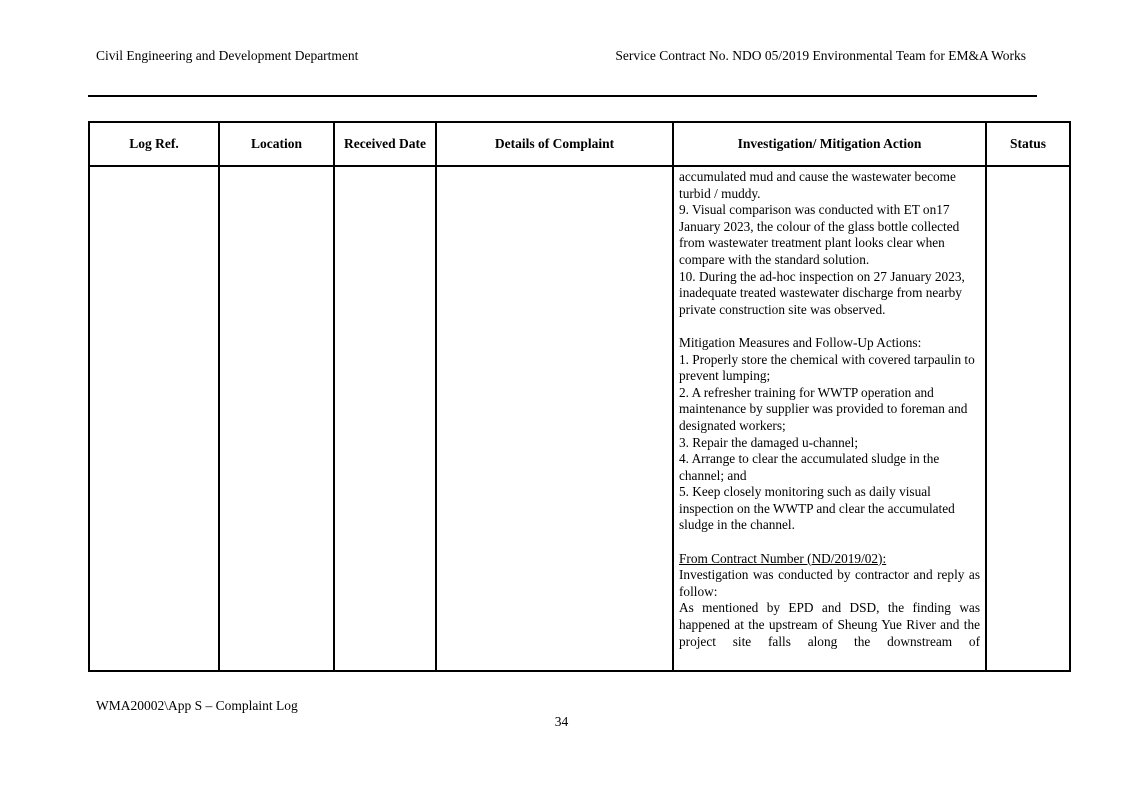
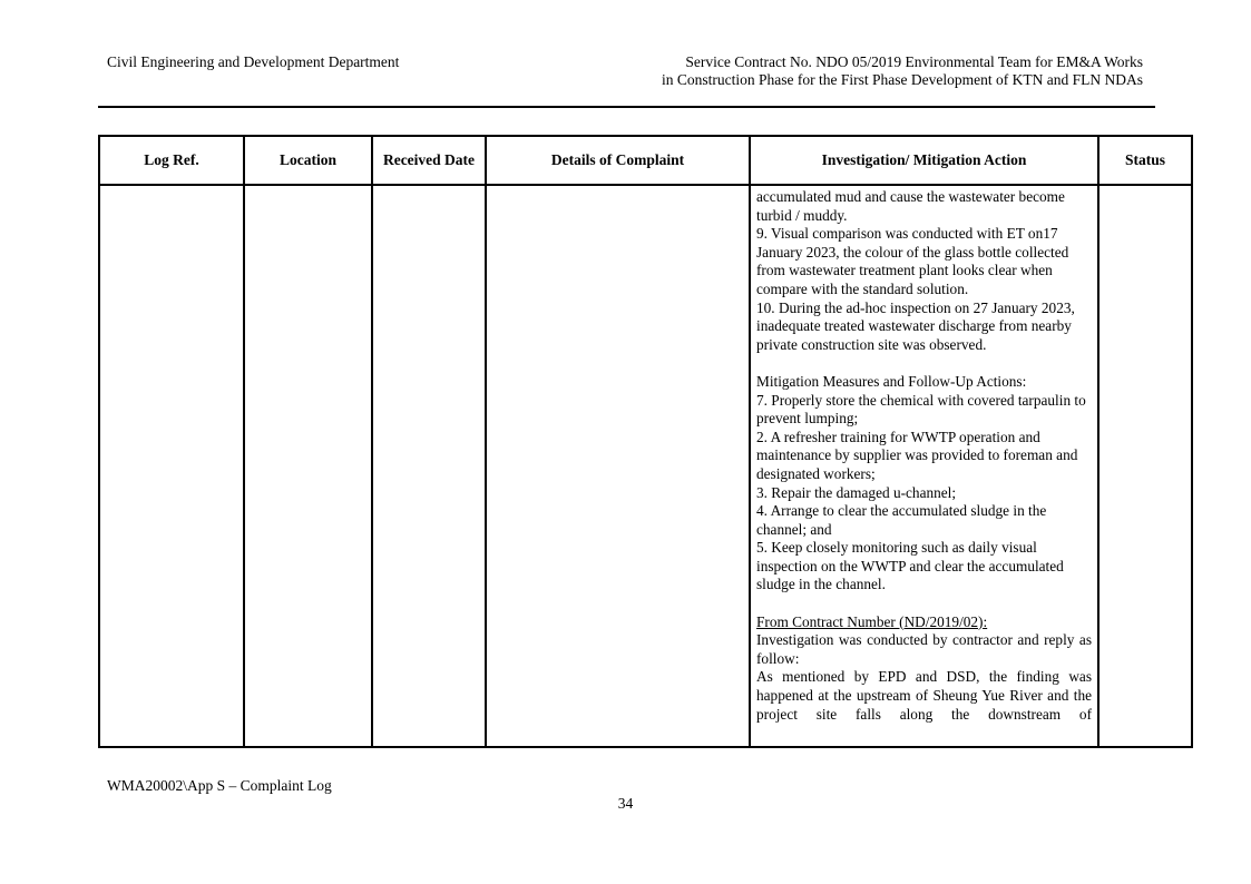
  Civil Engineering and Development Department
  Service Contract No. NDO 05/2019 Environmental Team for EM&A Works
+ in Construction Phase for the First Phase Development of KTN and FLN NDAs
  Log Ref.	Location	Received Date	Details of Complaint	Investigation/ Mitigation Action	Status
- 				accumulated mud and cause the wastewater become turbid / muddy.9. Visual comparison was conducted with ET on17 January 2023, the colour of the glass bottle collected from wastewater treatment plant looks clear when compare with the standard solution.10. During the ad-hoc inspection on 27 January 2023, inadequate treated wastewater discharge from nearby private construction site was observed.Mitigation Measures and Follow-Up Actions:1. Properly store the chemical with covered tarpaulin to prevent lumping;2. A refresher training for WWTP operation and maintenance by supplier was provided to foreman and designated workers;3. Repair the damaged u-channel;4. Arrange to clear the accumulated sludge in the channel; and5. Keep closely monitoring such as daily visual inspection on the WWTP and clear the accumulated sludge in the channel.From Contract Number (ND/2019/02):Investigation was conducted by contractor and reply as follow:As mentioned by EPD and DSD, the finding was happened at the upstream of Sheung Yue River and the project site falls along the downstream of
+ 				accumulated mud and cause the wastewater become turbid / muddy.9. Visual comparison was conducted with ET on17 January 2023, the colour of the glass bottle collected from wastewater treatment plant looks clear when compare with the standard solution.10. During the ad-hoc inspection on 27 January 2023, inadequate treated wastewater discharge from nearby private construction site was observed.Mitigation Measures and Follow-Up Actions:7. Properly store the chemical with covered tarpaulin to prevent lumping;2. A refresher training for WWTP operation and maintenance by supplier was provided to foreman and designated workers;3. Repair the damaged u-channel;4. Arrange to clear the accumulated sludge in the channel; and5. Keep closely monitoring such as daily visual inspection on the WWTP and clear the accumulated sludge in the channel.From Contract Number (ND/2019/02):Investigation was conducted by contractor and reply as follow:As mentioned by EPD and DSD, the finding was happened at the upstream of Sheung Yue River and the project site falls along the downstream of
  WMA20002\App S – Complaint Log
  34
